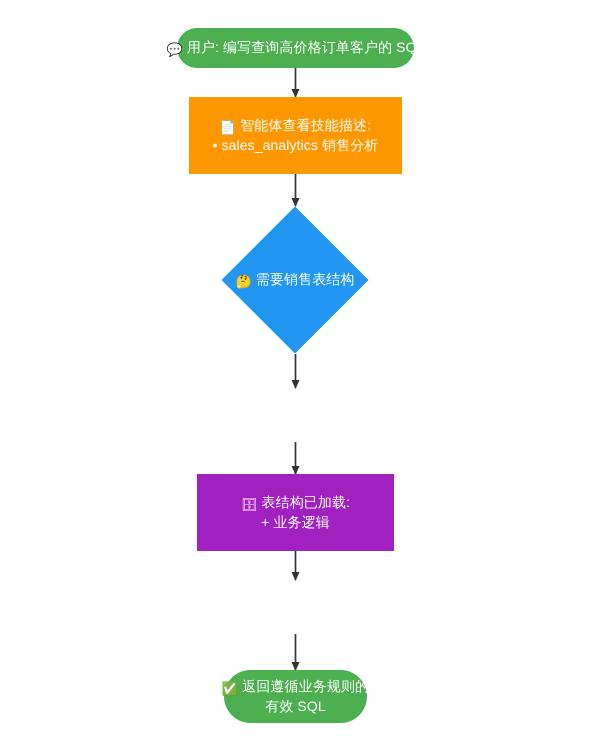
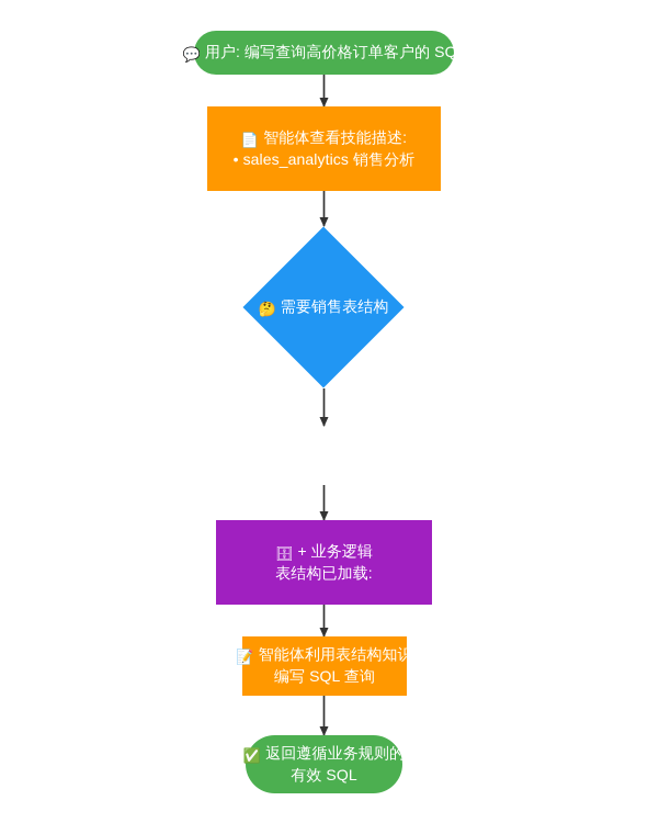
  💬 用户: 编写查询高价格订单客户的 SQL
  📄 智能体查看技能描述:
  • sales_analytics 销售分析
  🤔 需要销售表结构
- 🗄 表结构已加载:
+ 🗄 + 业务逻辑
- + 业务逻辑
+ 表结构已加载:
+ 📝 智能体利用表结构知识
+ 编写 SQL 查询
  ✅ 返回遵循业务规则的
  有效 SQL
